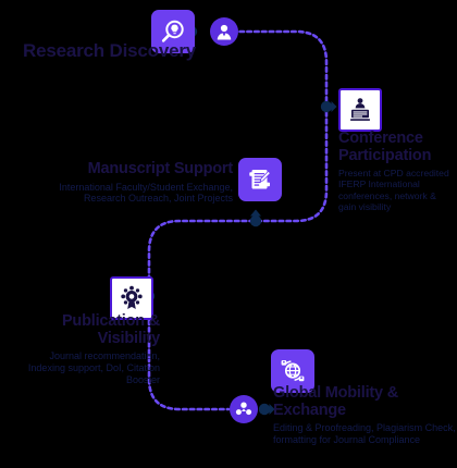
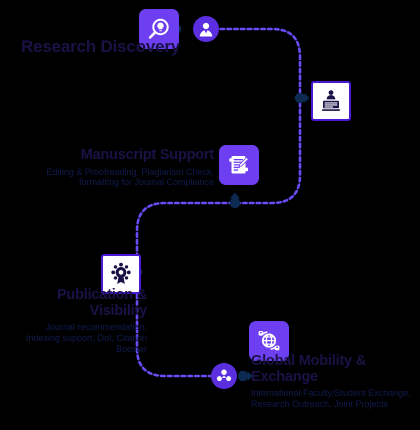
  Research Discovery
- Conference Participation
- Present at CPD accredited IFERP International conferences, network & gain visibility
  Manuscript Support
- International Faculty/Student Exchange, Research Outreach, Joint Projects
+ Editing & Proofreading, Plagiarism Check, formatting for Journal Compliance
  Publication & Visibility
  Journal recommendation, Indexing support, DoI, Citation Booster
  Global Mobility & Exchange
- Editing & Proofreading, Plagiarism Check, formatting for Journal Compliance
+ International Faculty/Student Exchange, Research Outreach, Joint Projects
